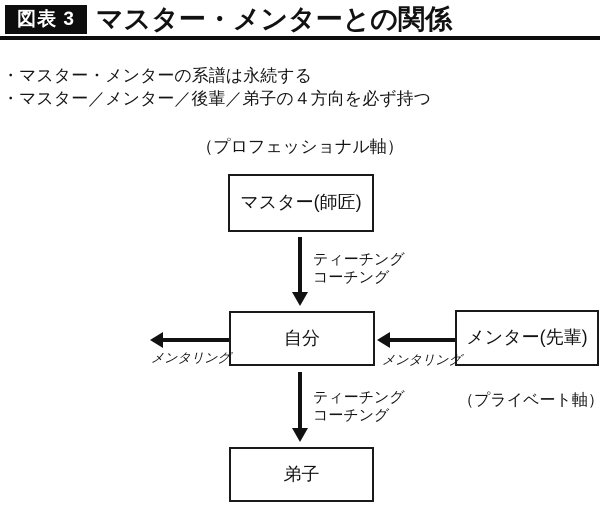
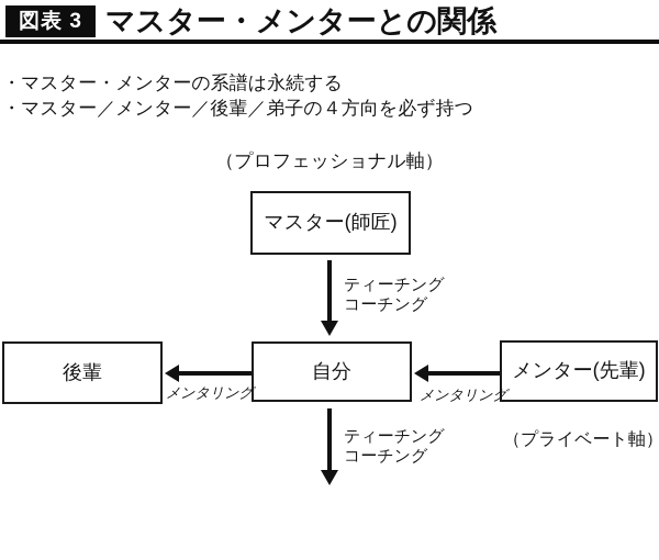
  図表 3
  マスター・メンターとの関係
  ・マスター・メンターの系譜は永続する
  ・マスター／メンター／後輩／弟子の４方向を必ず持つ
  （プロフェッショナル軸）
  （プライベート軸）
  マスター(師匠)
+ 後輩
  自分
  メンター(先輩)
- 弟子
  ティーチング
  コーチング
  メンタリング
  メンタリング
  ティーチング
  コーチング
